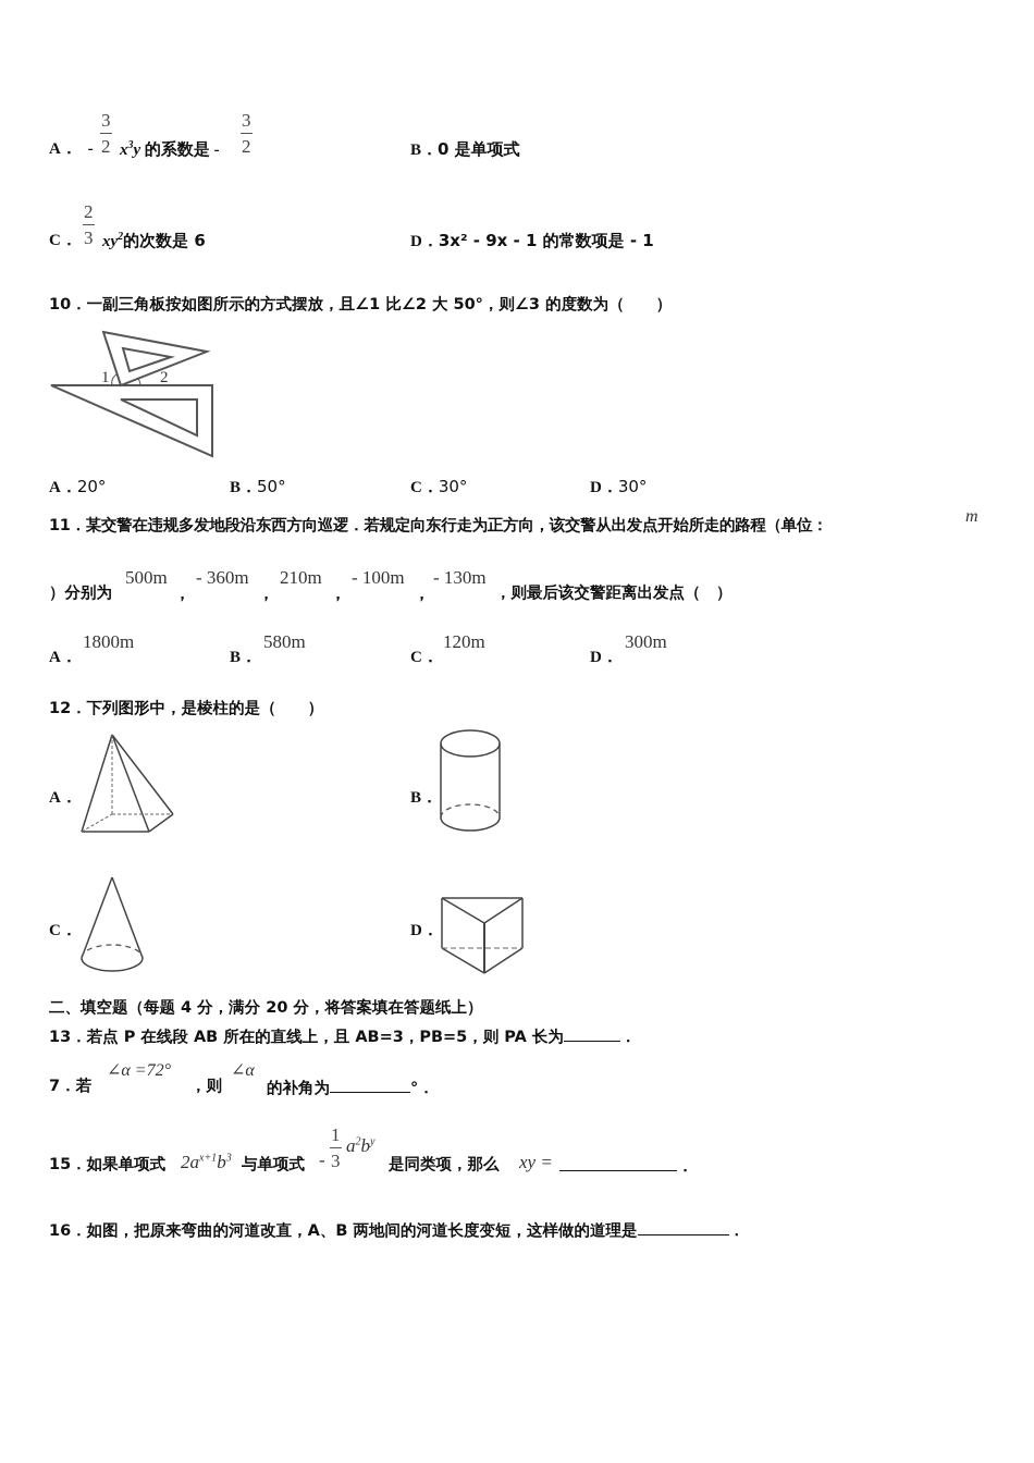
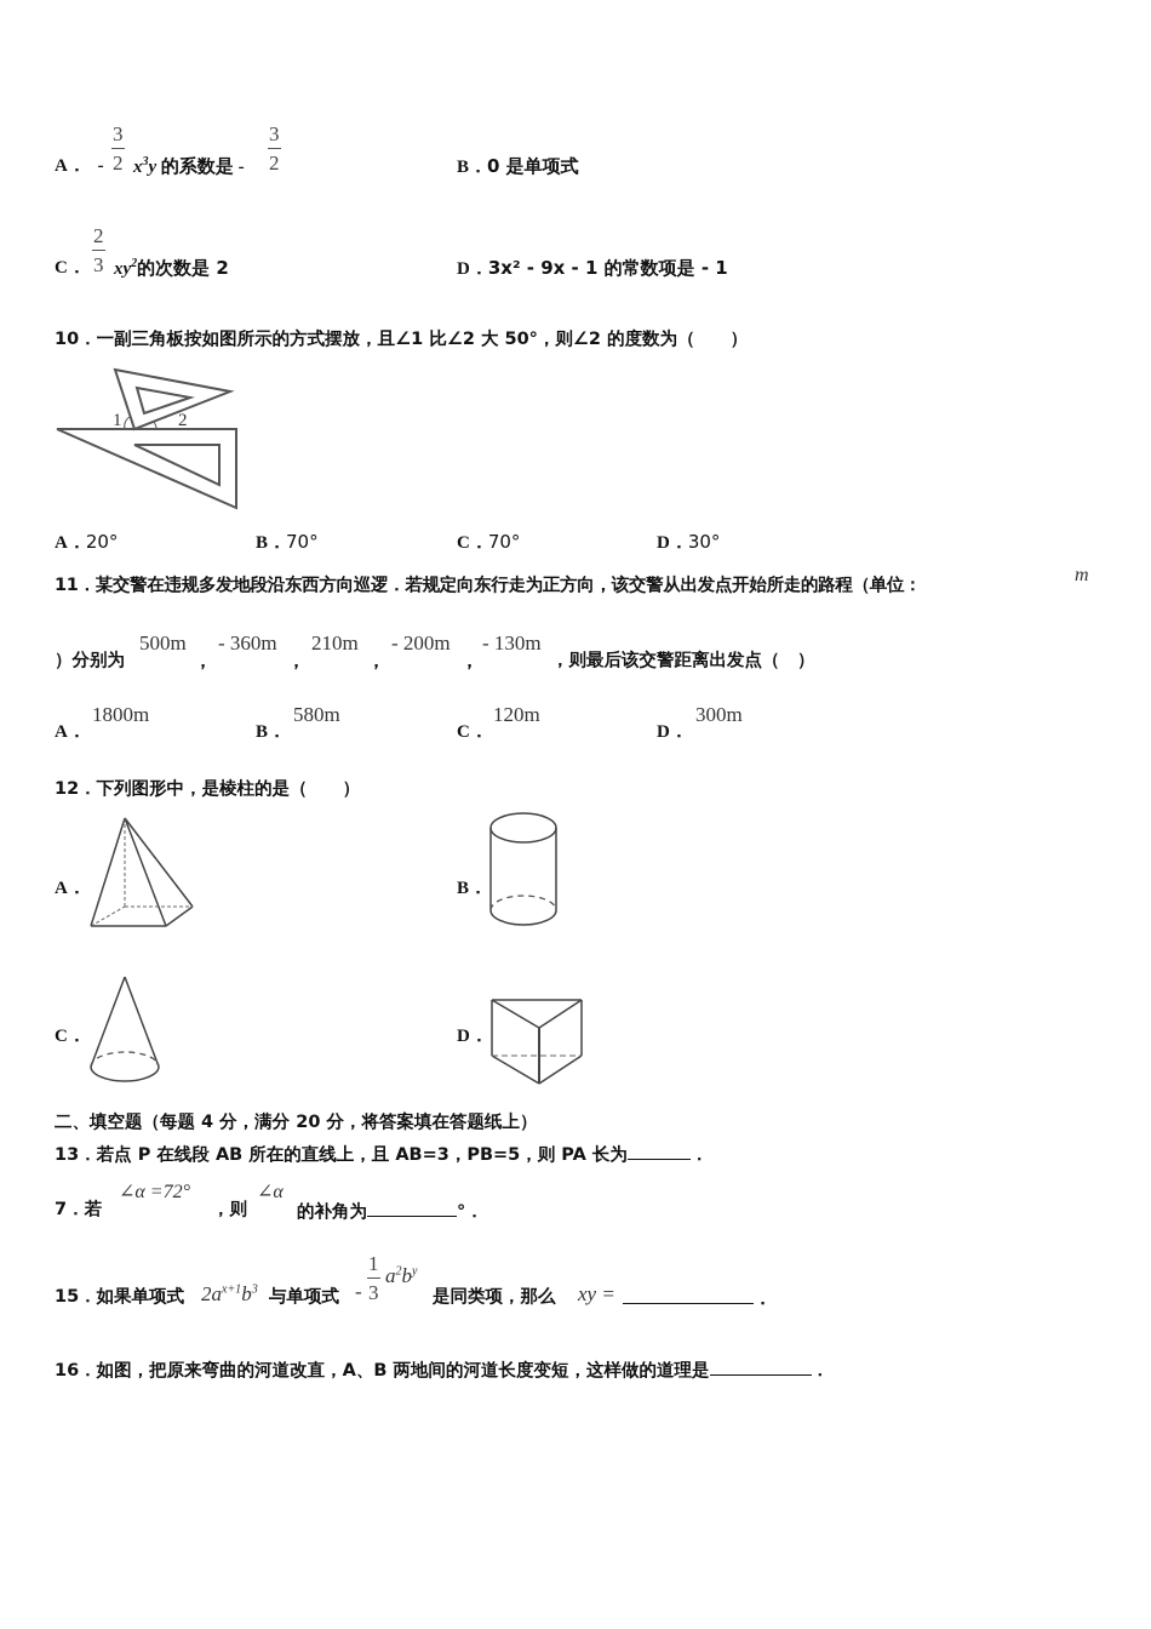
  A． -
  3
  2
  x3y 的系数是 -
  3
  2
  B．0 是单项式
  C．
  2
  3
- xy2的次数是 6
+ xy2的次数是 2
  D．3x² - 9x - 1 的常数项是 - 1
- 10．一副三角板按如图所示的方式摆放，且∠1 比∠2 大 50°，则∠3 的度数为（ ）
+ 10．一副三角板按如图所示的方式摆放，且∠1 比∠2 大 50°，则∠2 的度数为（ ）
  1
  2
  A．20°
- B．50°
+ B．70°
- C．30°
+ C．70°
  D．30°
  11．某交警在违规多发地段沿东西方向巡逻．若规定向东行走为正方向，该交警从出发点开始所走的路程（单位：
  m
  ）分别为
  500m
  ，
  - 360m
  ，
  210m
  ，
- - 100m
+ - 200m
  ，
  - 130m
  ，则最后该交警距离出发点（ ）
  A．
  1800m
  B．
  580m
  C．
  120m
  D．
  300m
  12．下列图形中，是棱柱的是（ ）
  A．
  B．
  C．
  D．
  二、填空题（每题 4 分，满分 20 分，将答案填在答题纸上）
  13．若点 P 在线段 AB 所在的直线上，且 AB=3，PB=5，则 PA 长为 ．
  7．若
  ∠α =72°
  ，则
  ∠α
  的补角为 °．
  15．如果单项式
  2ax+1b3
  与单项式
  -
  1
  3
  a2by
  是同类项，那么
  xy =
  ．
  16．如图，把原来弯曲的河道改直，A、B 两地间的河道长度变短，这样做的道理是 ．
